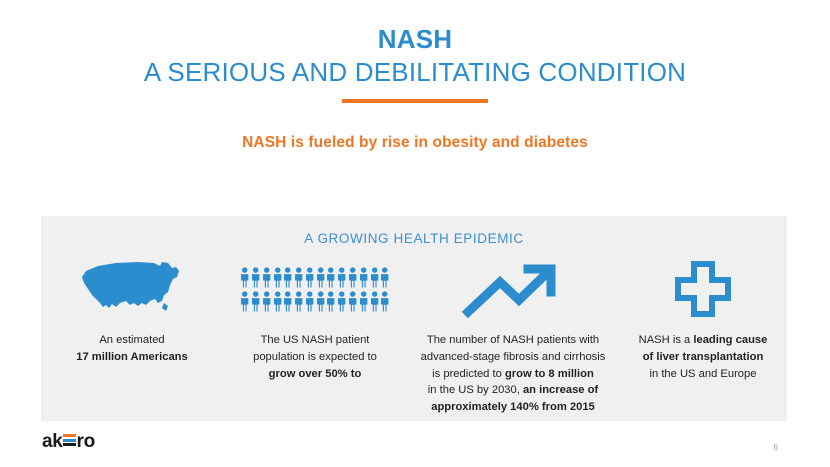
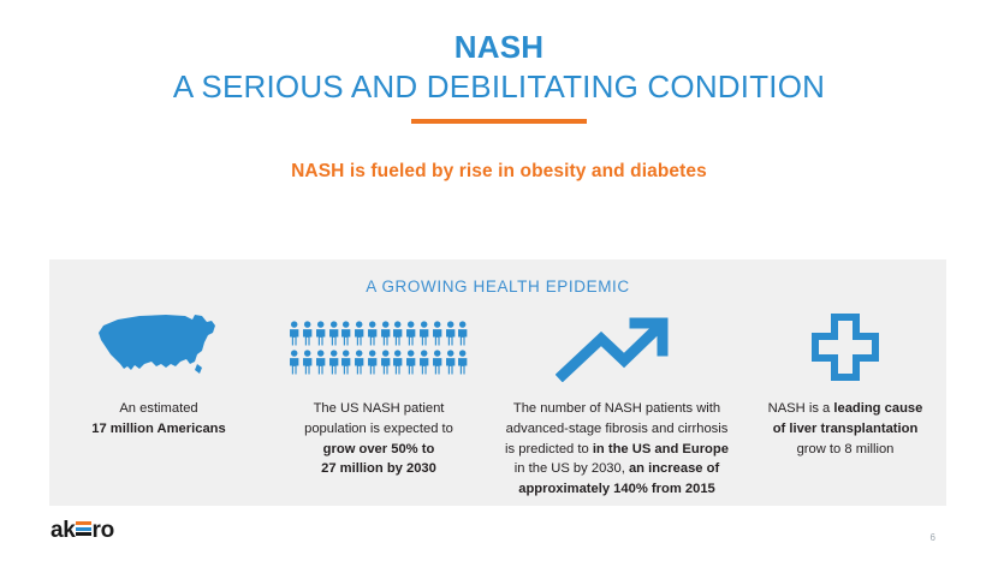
  NASH
  A SERIOUS AND DEBILITATING CONDITION
  NASH is fueled by rise in obesity and diabetes
  A GROWING HEALTH EPIDEMIC
  An estimated
  17 million Americans
  The US NASH patient
  population is expected to
  grow over 50% to
+ 27 million by 2030
  The number of NASH patients with
  advanced-stage fibrosis and cirrhosis
- is predicted to grow to 8 million
+ is predicted to in the US and Europe
  in the US by 2030, an increase of
  approximately 140% from 2015
  NASH is a leading cause
  of liver transplantation
- in the US and Europe
+ grow to 8 million
  ak
  ro
  6
